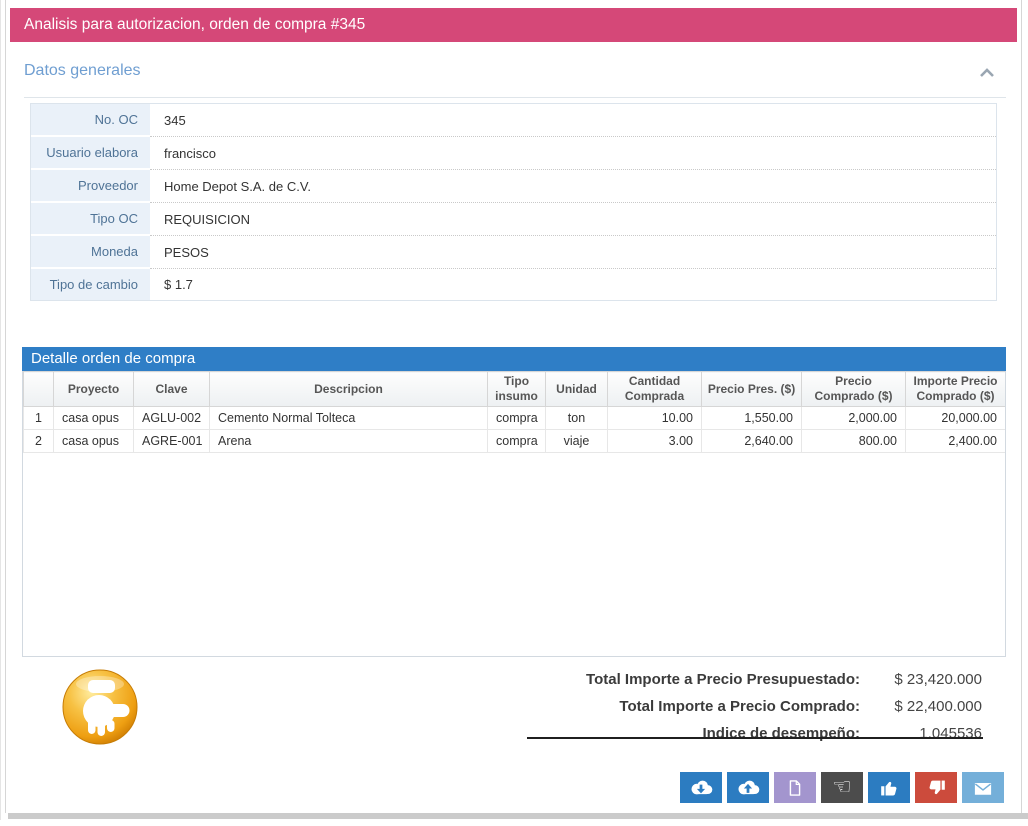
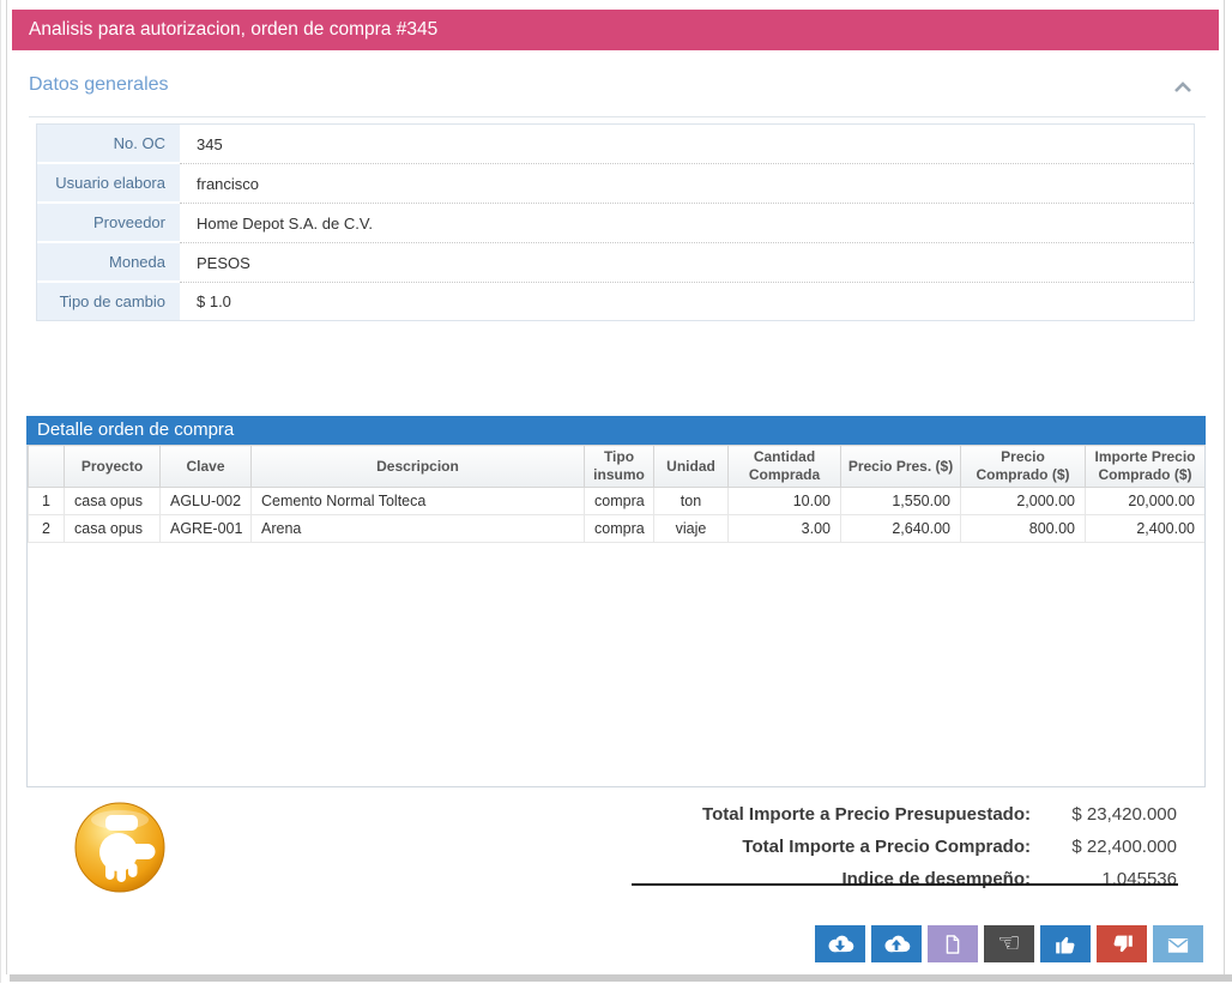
  Analisis para autorizacion, orden de compra #345
  Datos generales
  No. OC	345
  Usuario elabora	francisco
  Proveedor	Home Depot S.A. de C.V.
- Tipo OC	REQUISICION
  Moneda	PESOS
- Tipo de cambio	$ 1.7
+ Tipo de cambio	$ 1.0
  Detalle orden de compra
  		Proyecto	Clave	Descripcion	Tipo insumo	Unidad	Cantidad Comprada	Precio Pres. ($)	Precio Comprado ($)	Importe Precio Comprado ($)
  1	casa opus	AGLU-002	Cemento Normal Tolteca	compra	ton	10.00	1,550.00	2,000.00	20,000.00
  2	casa opus	AGRE-001	Arena	compra	viaje	3.00	2,640.00	800.00	2,400.00
  Total Importe a Precio Presupuestado:
  $ 23,420.000
  Total Importe a Precio Comprado:
  $ 22,400.000
  Indice de desempeño:
  1.045536
  ☜
